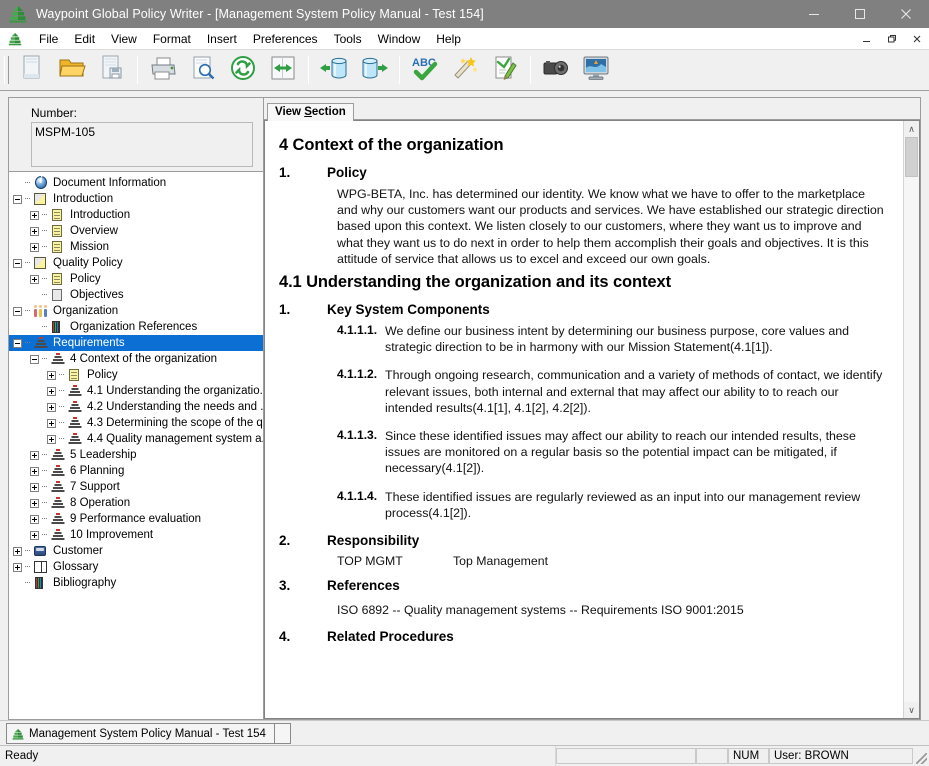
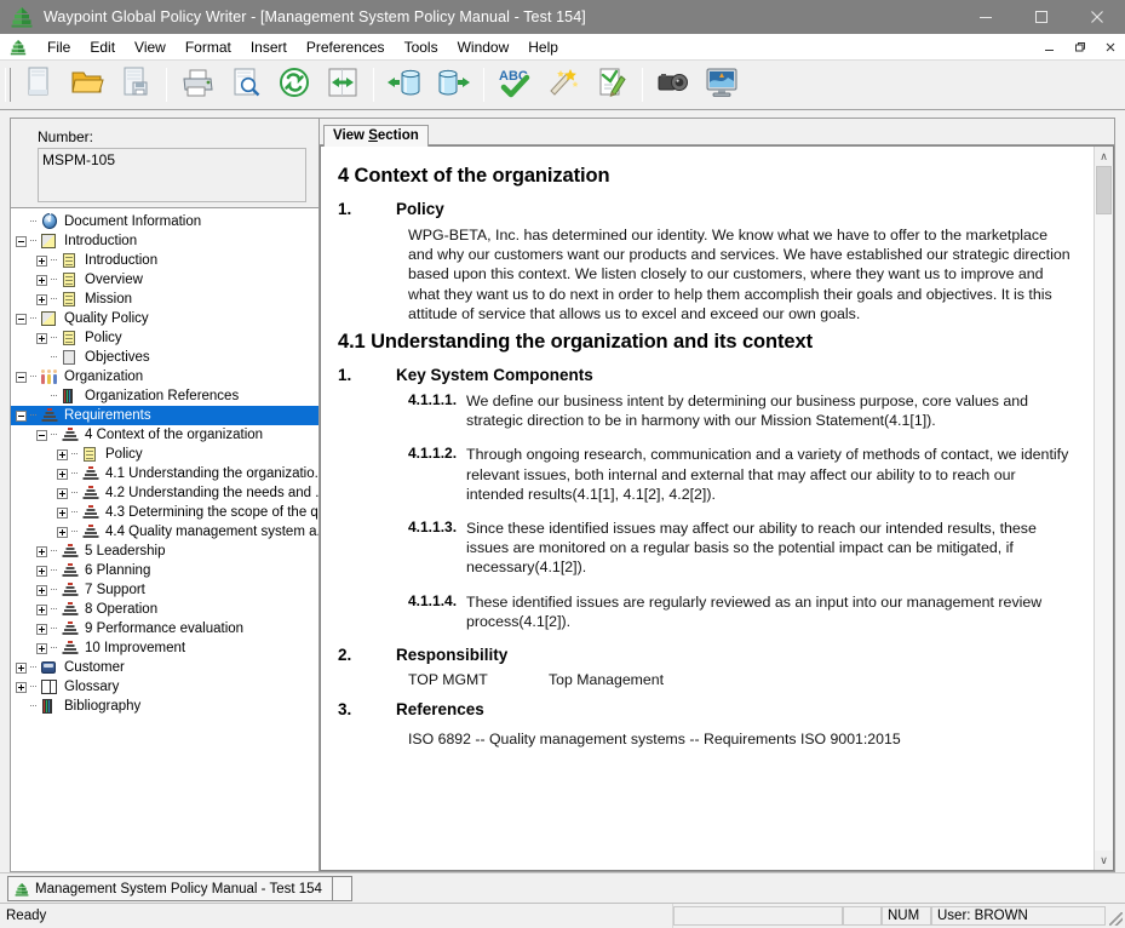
  Waypoint Global Policy Writer - [Management System Policy Manual - Test 154]
  File
  Edit
  View
  Format
  Insert
  Preferences
  Tools
  Window
  Help
  ABC
  Number:
  MSPM-105
  Document Information
  Introduction
  Introduction
  Overview
  Mission
  Quality Policy
  Policy
  Objectives
  Organization
  Organization References
  Requirements
  4 Context of the organization
  Policy
  4.1 Understanding the organizatio.
  4.2 Understanding the needs and .
  4.3 Determining the scope of the q
  4.4 Quality management system a
  5 Leadership
  6 Planning
  7 Support
  8 Operation
  9 Performance evaluation
  10 Improvement
  Customer
  Glossary
  Bibliography
  View Section
  4 Context of the organization
  1.
  Policy
  WPG-BETA, Inc. has determined our identity. We know what we have to offer to the marketplace and why our customers want our products and services. We have established our strategic direction based upon this context. We listen closely to our customers, where they want us to improve and what they want us to do next in order to help them accomplish their goals and objectives. It is this attitude of service that allows us to excel and exceed our own goals.
  4.1 Understanding the organization and its context
  1.
  Key System Components
  4.1.1.1.
  We define our business intent by determining our business purpose, core values and strategic direction to be in harmony with our Mission Statement(4.1[1]).
  4.1.1.2.
  Through ongoing research, communication and a variety of methods of contact, we identify relevant issues, both internal and external that may affect our ability to to reach our intended results(4.1[1], 4.1[2], 4.2[2]).
  4.1.1.3.
  Since these identified issues may affect our ability to reach our intended results, these issues are monitored on a regular basis so the potential impact can be mitigated, if necessary(4.1[2]).
  4.1.1.4.
  These identified issues are regularly reviewed as an input into our management review process(4.1[2]).
  2.
  Responsibility
  TOP MGMT
  Top Management
  3.
  References
  ISO 6892 -- Quality management systems -- Requirements ISO 9001:2015
- 4.
- Related Procedures
  ∧
  ∨
  Management System Policy Manual - Test 154
  Ready
  NUM
  User: BROWN
